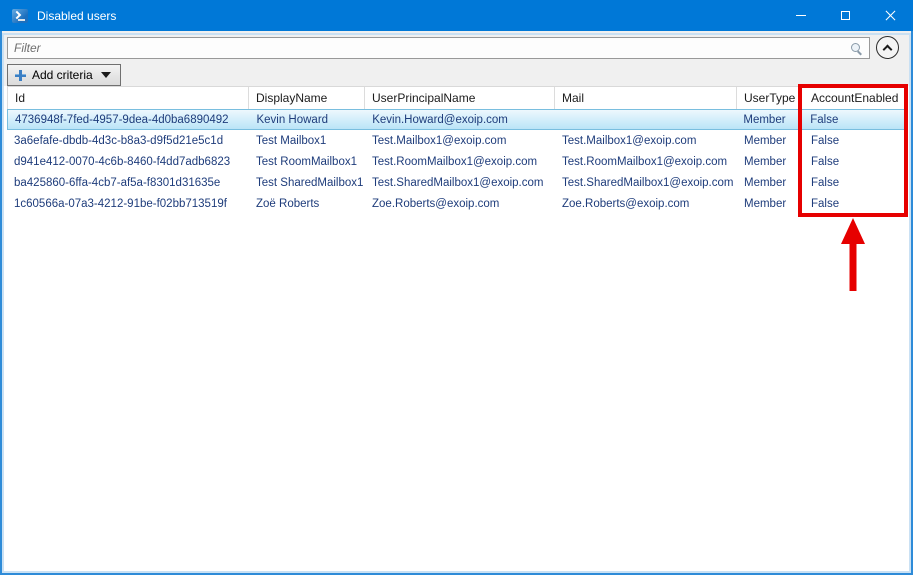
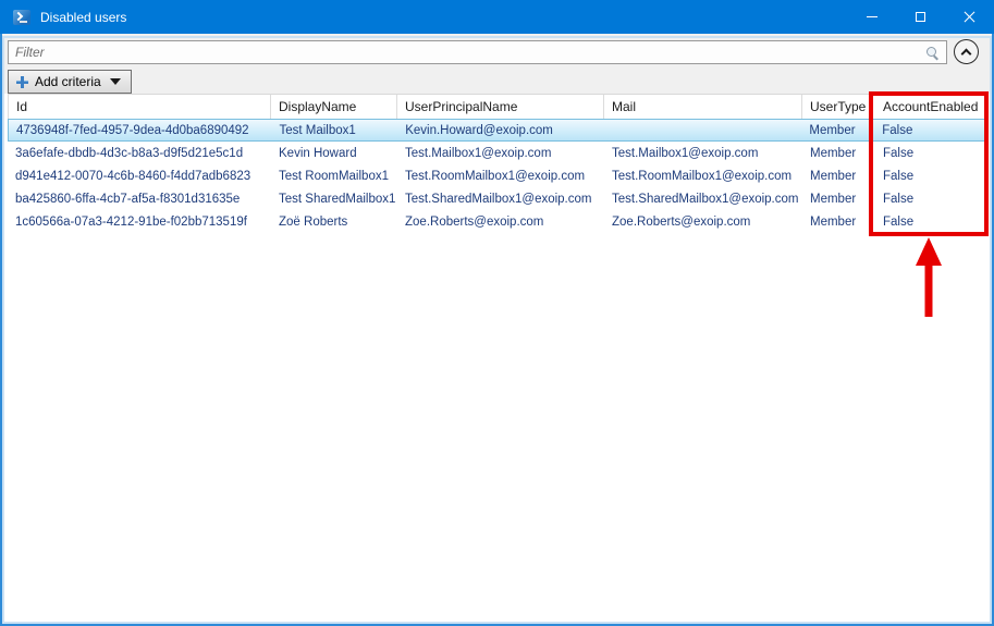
  Disabled users
  Filter
  Add criteria
  Id
  DisplayName
  UserPrincipalName
  Mail
  UserType
  AccountEnabled
  4736948f-7fed-4957-9dea-4d0ba6890492
- Kevin Howard
+ Test Mailbox1
  Kevin.Howard@exoip.com
  Member
  False
  3a6efafe-dbdb-4d3c-b8a3-d9f5d21e5c1d
- Test Mailbox1
+ Kevin Howard
  Test.Mailbox1@exoip.com
  Test.Mailbox1@exoip.com
  Member
  False
  d941e412-0070-4c6b-8460-f4dd7adb6823
  Test RoomMailbox1
  Test.RoomMailbox1@exoip.com
  Test.RoomMailbox1@exoip.com
  Member
  False
  ba425860-6ffa-4cb7-af5a-f8301d31635e
  Test SharedMailbox1
  Test.SharedMailbox1@exoip.com
  Test.SharedMailbox1@exoip.com
  Member
  False
  1c60566a-07a3-4212-91be-f02bb713519f
  Zoë Roberts
  Zoe.Roberts@exoip.com
  Zoe.Roberts@exoip.com
  Member
  False
